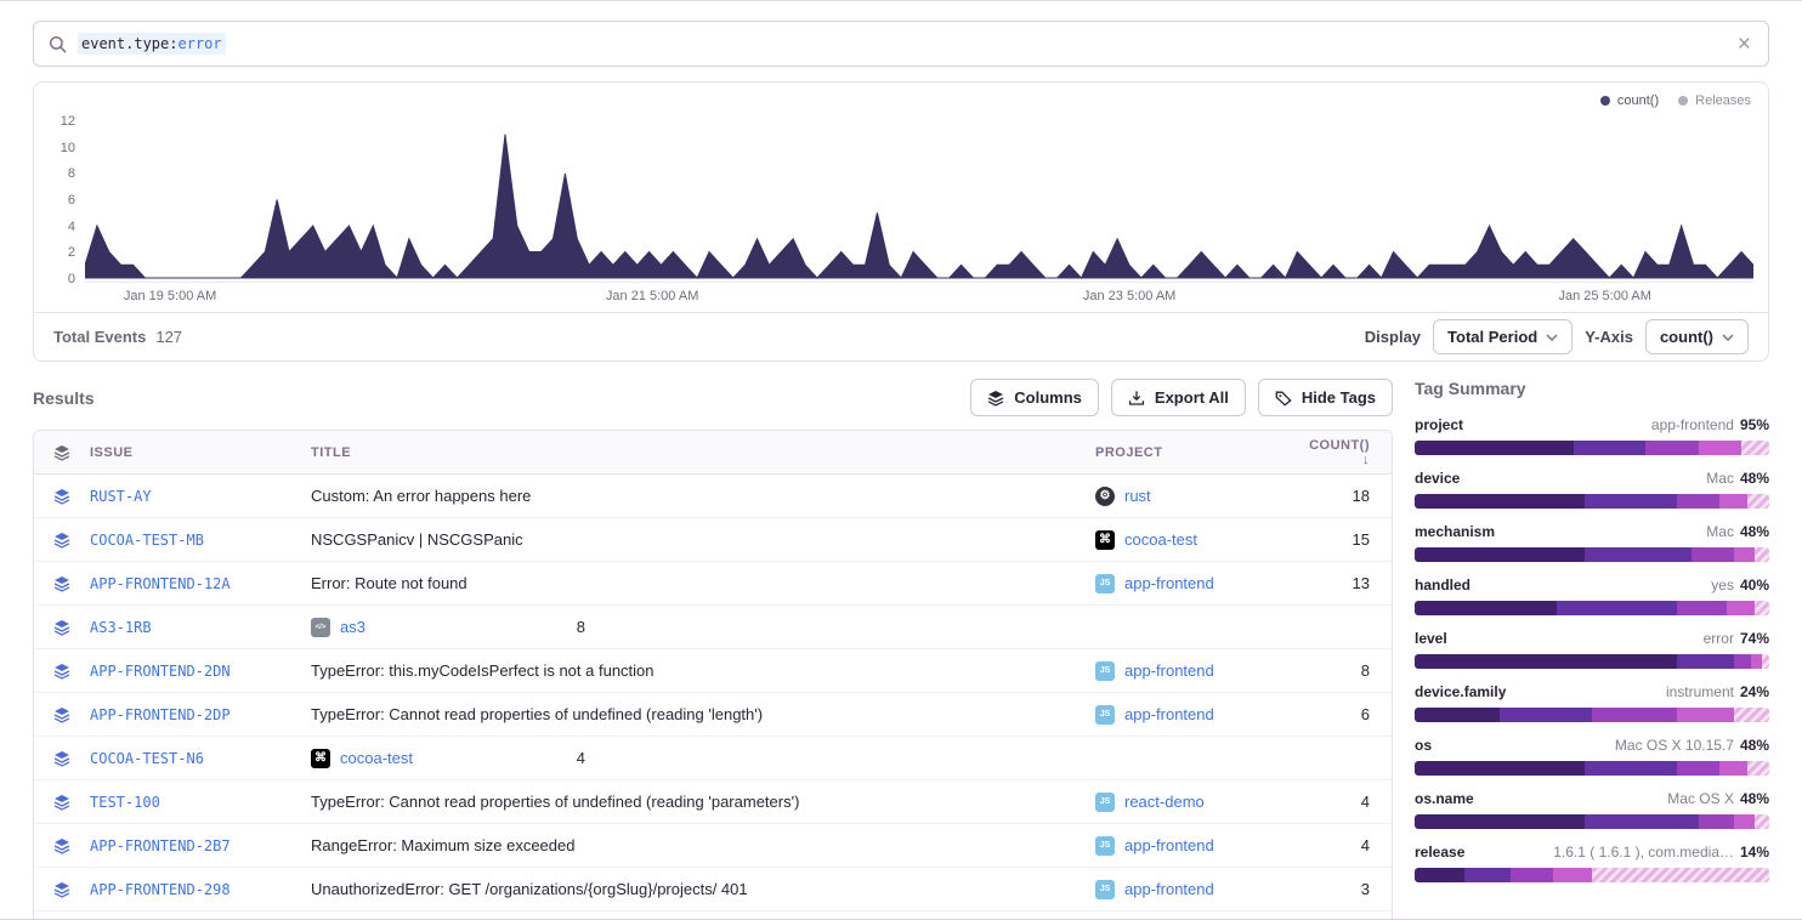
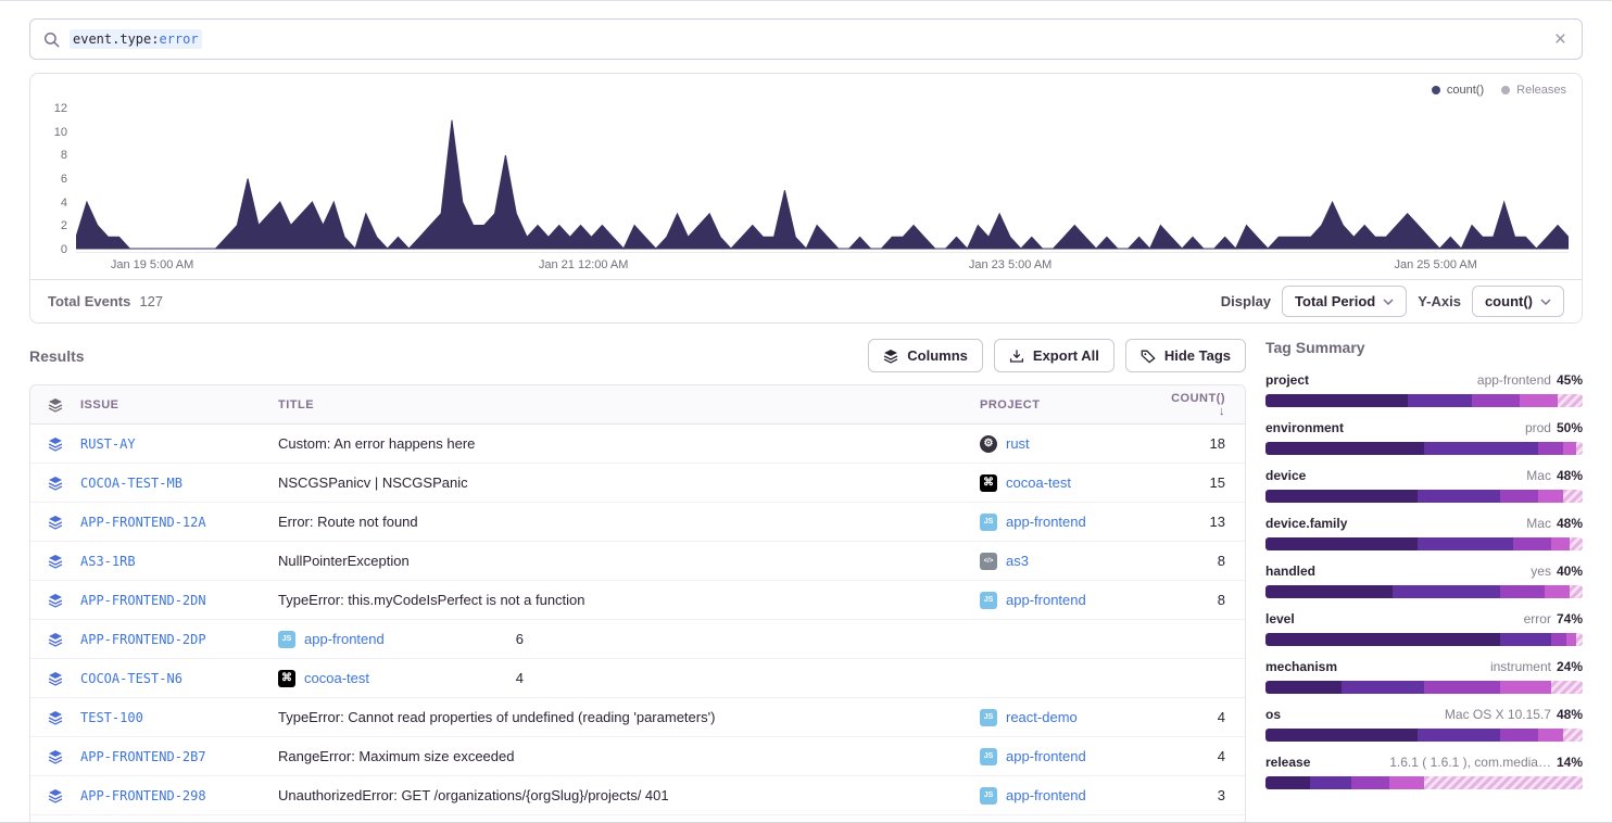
  event.type:error
  ×
  count()
  Releases
  12
  10
  8
  6
  4
  2
  0
  Jan 19 5:00 AM
- Jan 21 5:00 AM
+ Jan 21 12:00 AM
  Jan 23 5:00 AM
  Jan 25 5:00 AM
  Total Events 127
  Display
  Total Period
  Y-Axis
  count()
  Results
  Columns
  Export All
  Hide Tags
  ISSUE
  TITLE
  PROJECT
  COUNT() ↓
  RUST-AY
  Custom: An error happens here
  ⚙
  rust
  18
  COCOA-TEST-MB
  NSCGSPanicv | NSCGSPanic
  ⌘
  cocoa-test
  15
  APP-FRONTEND-12A
  Error: Route not found
  app-frontend
  13
  AS3-1RB
+ NullPointerException
  as3
  8
  APP-FRONTEND-2DN
  TypeError: this.myCodeIsPerfect is not a function
  app-frontend
  8
  APP-FRONTEND-2DP
- TypeError: Cannot read properties of undefined (reading 'length')
  app-frontend
  6
  COCOA-TEST-N6
  ⌘
  cocoa-test
  4
  TEST-100
  TypeError: Cannot read properties of undefined (reading 'parameters')
  react-demo
  4
  APP-FRONTEND-2B7
  RangeError: Maximum size exceeded
  app-frontend
  4
  APP-FRONTEND-298
  UnauthorizedError: GET /organizations/{orgSlug}/projects/ 401
  app-frontend
  3
  Tag Summary
  project
- app-frontend 95%
+ app-frontend 45%
+ environment
+ prod 50%
  device
  Mac 48%
- mechanism
+ device.family
  Mac 48%
  handled
  yes 40%
  level
  error 74%
- device.family
+ mechanism
  instrument 24%
  os
  Mac OS X 10.15.7 48%
- os.name
- Mac OS X 48%
  release
  1.6.1 ( 1.6.1 ), com.media… 14%
